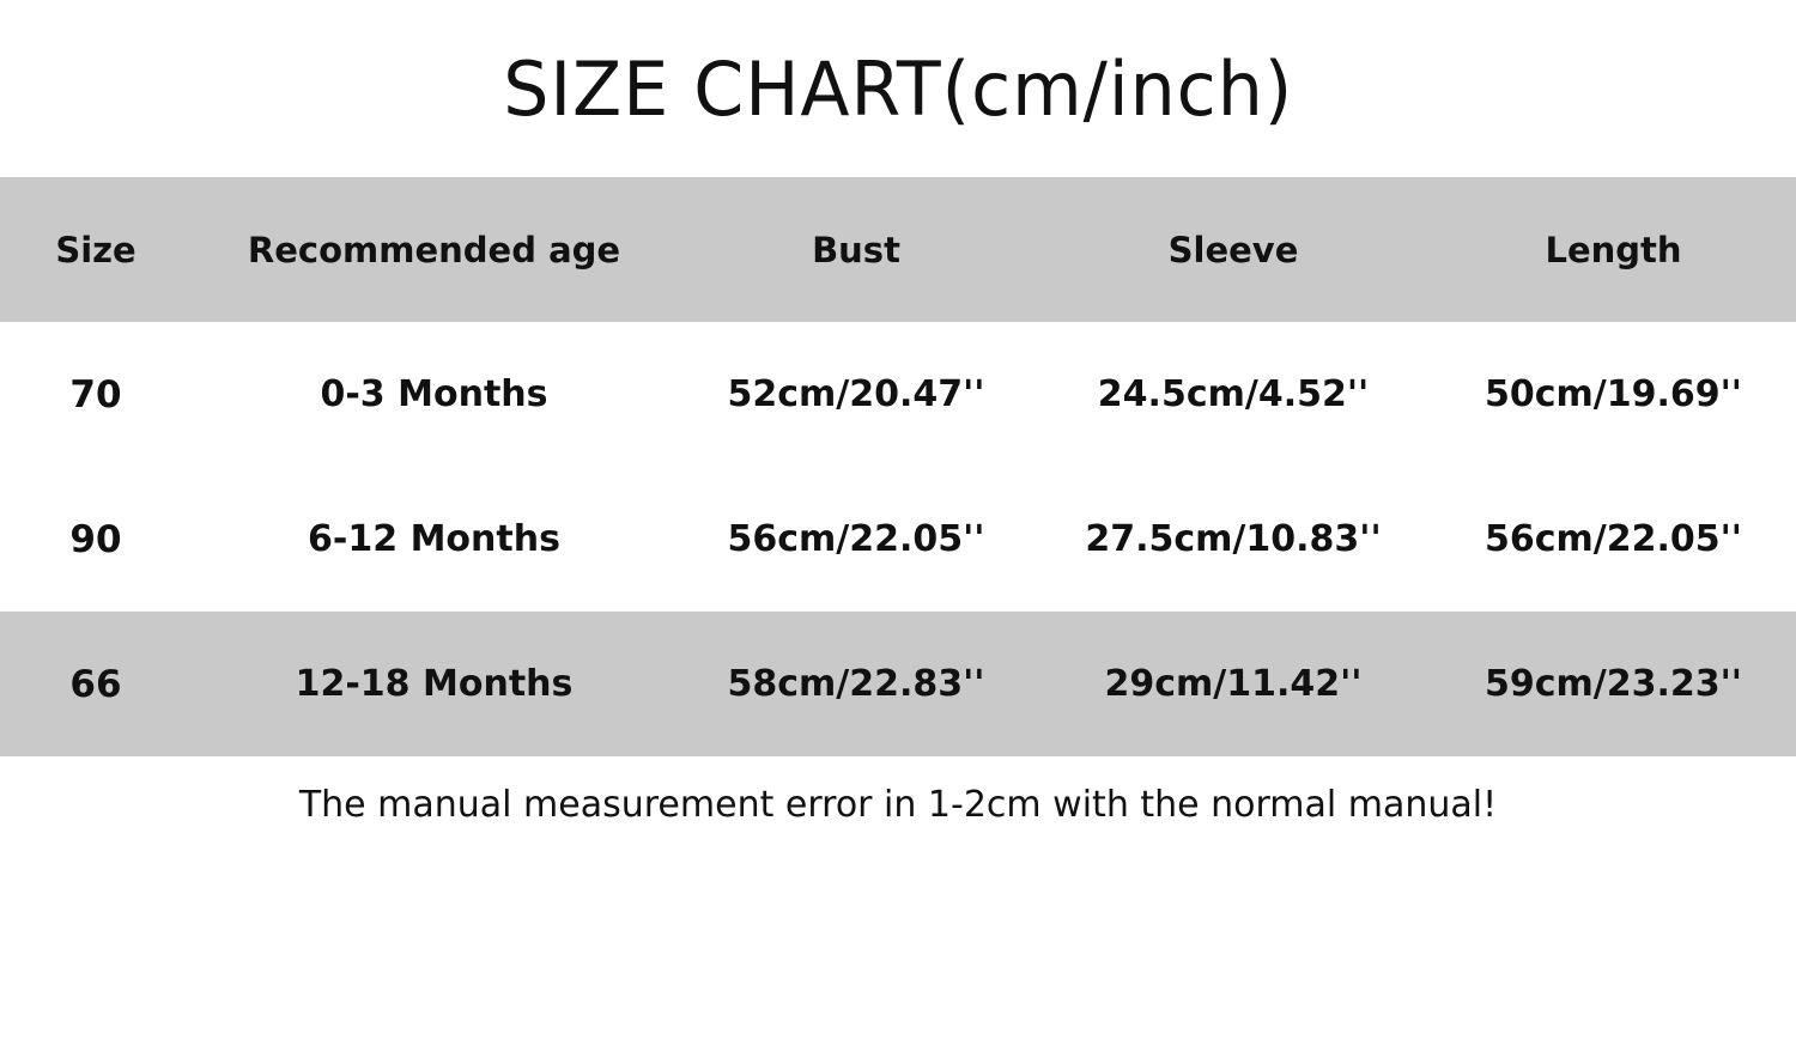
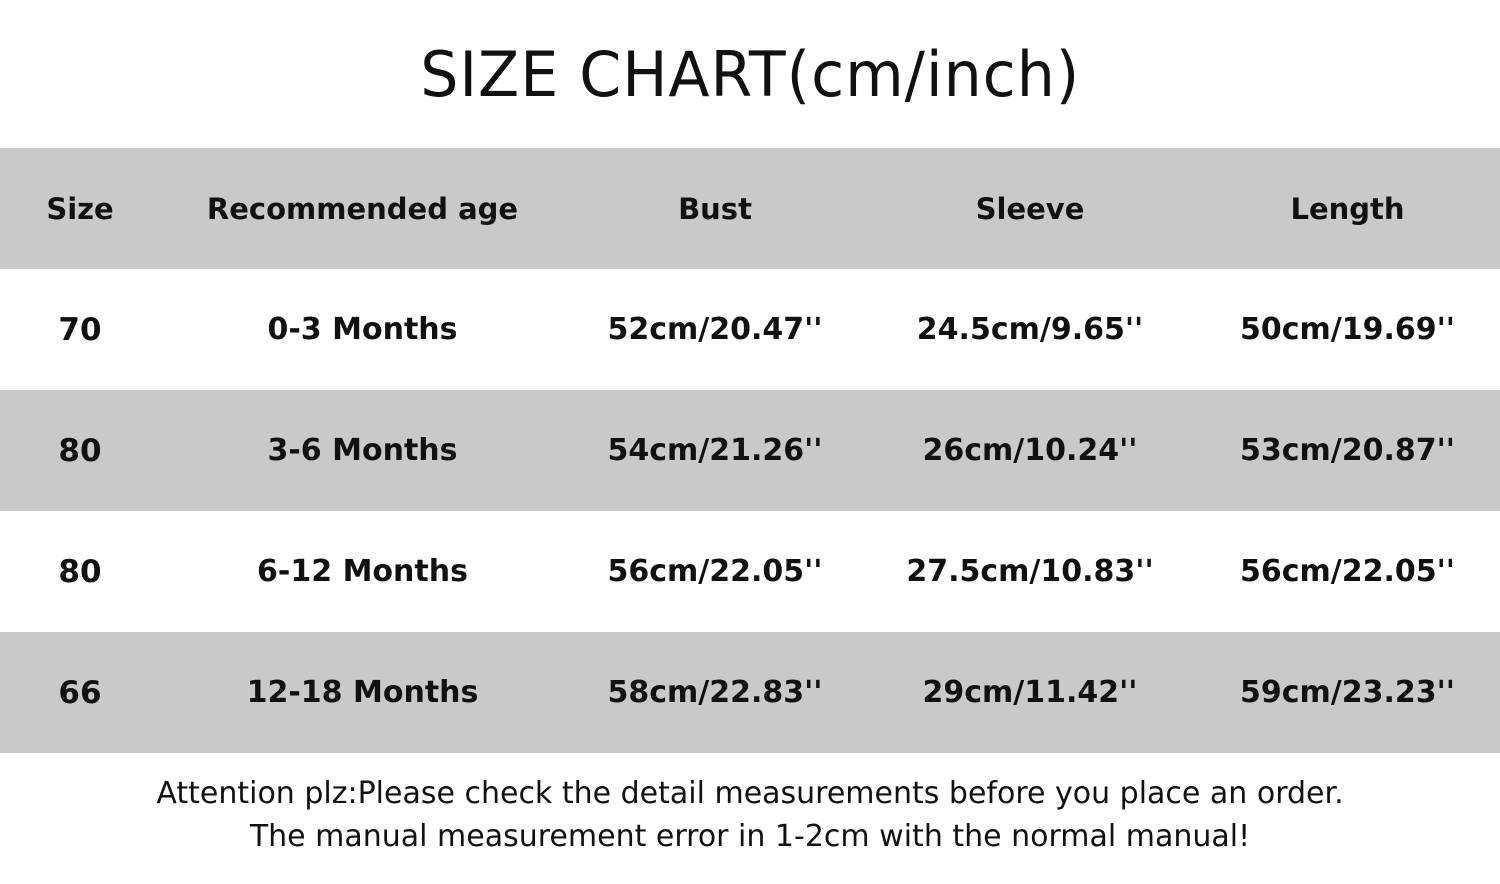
  SIZE CHART(cm/inch)
  Size	Recommended age	Bust	Sleeve	Length
- 70	0-3 Months	52cm/20.47''	24.5cm/4.52''	50cm/19.69''
+ 70	0-3 Months	52cm/20.47''	24.5cm/9.65''	50cm/19.69''
+ 80	3-6 Months	54cm/21.26''	26cm/10.24''	53cm/20.87''
- 90	6-12 Months	56cm/22.05''	27.5cm/10.83''	56cm/22.05''
+ 80	6-12 Months	56cm/22.05''	27.5cm/10.83''	56cm/22.05''
  66	12-18 Months	58cm/22.83''	29cm/11.42''	59cm/23.23''
+ Attention plz:Please check the detail measurements before you place an order.
  The manual measurement error in 1-2cm with the normal manual!
